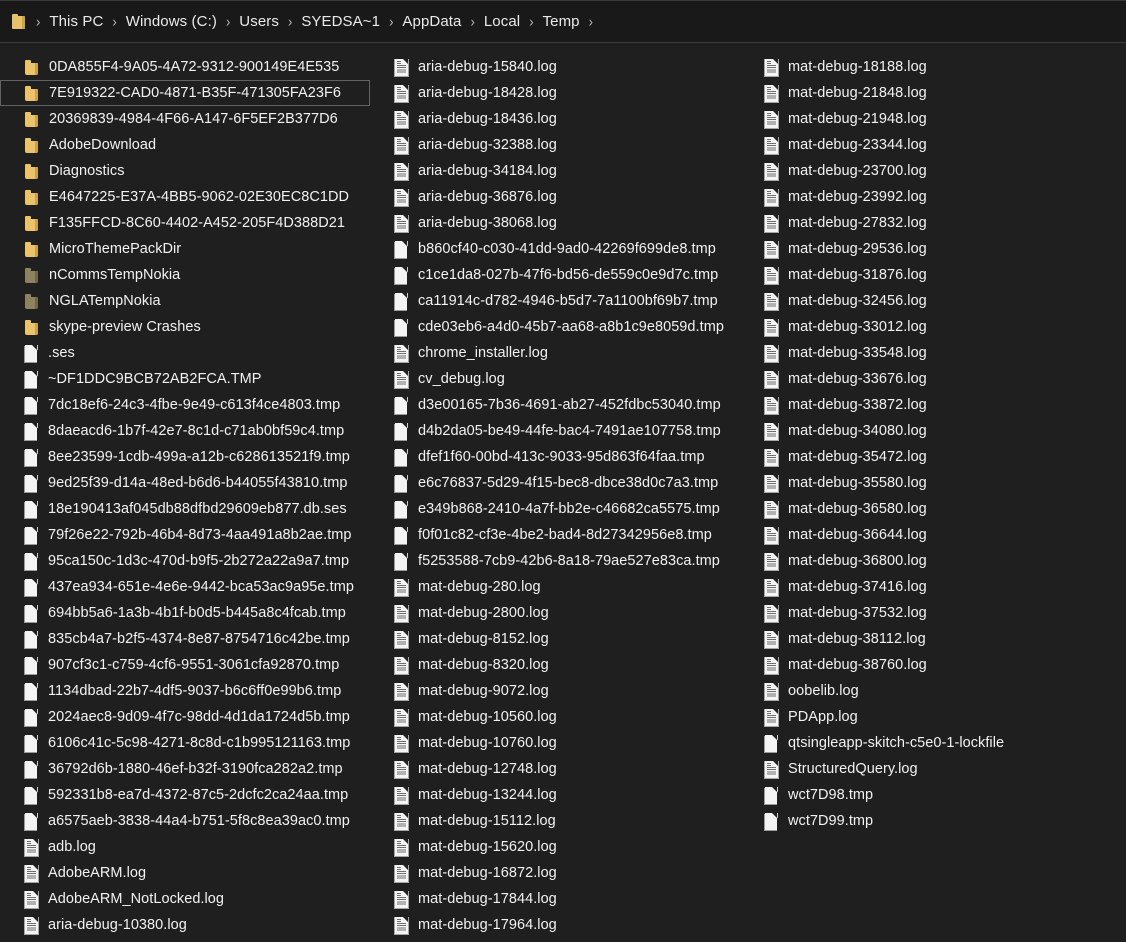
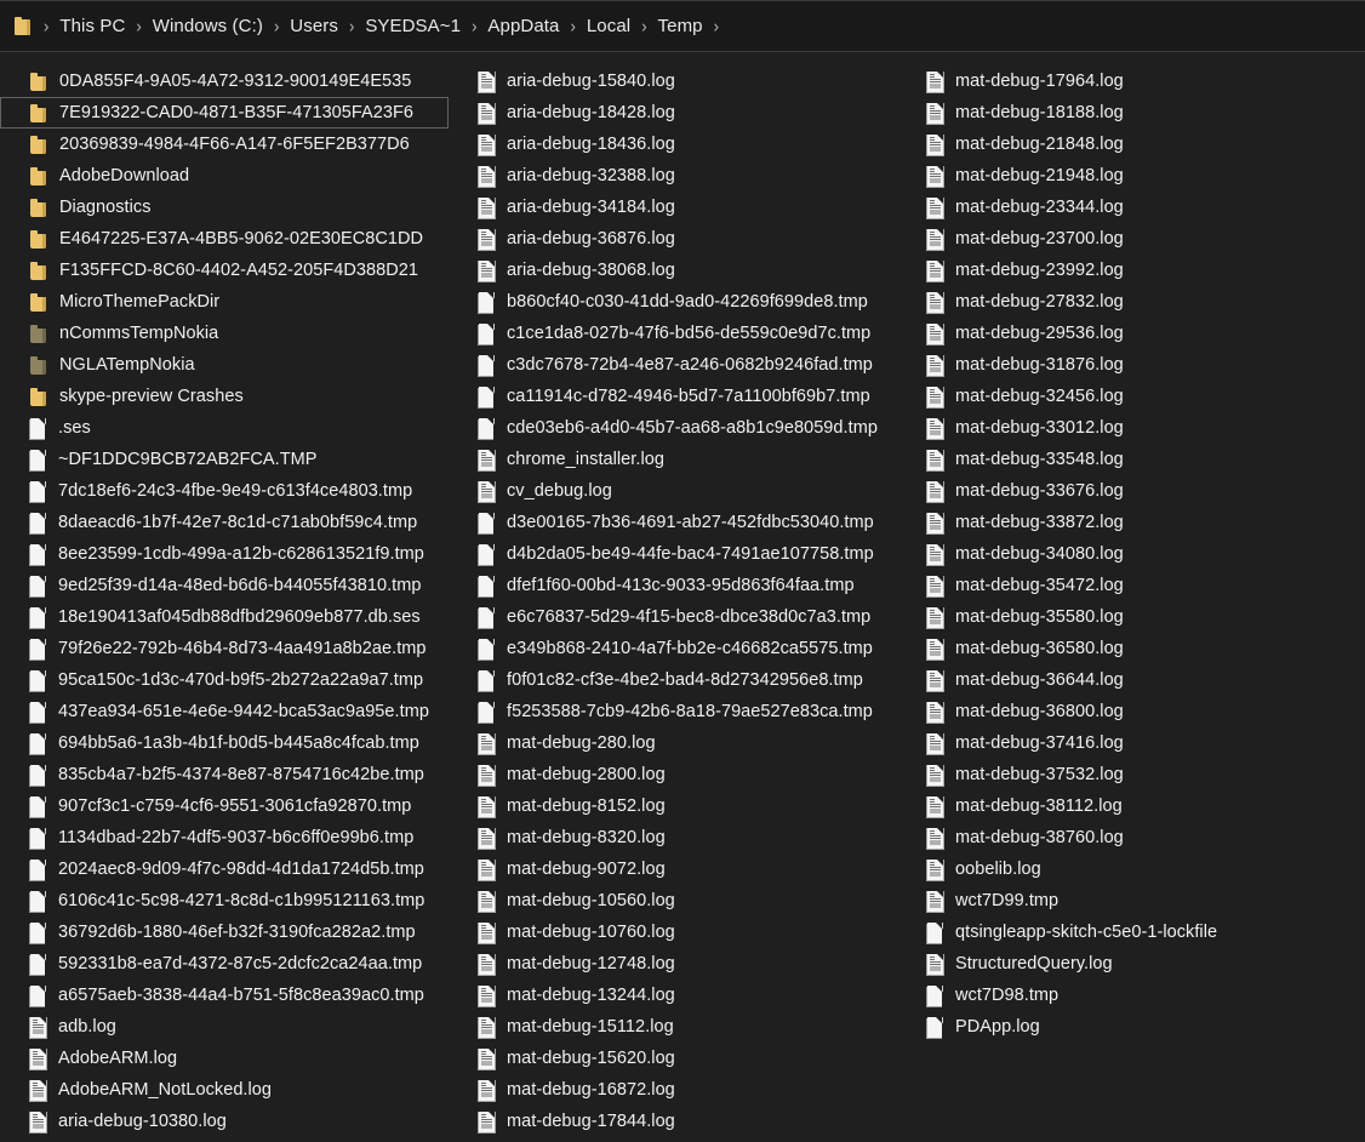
  › This PC › Windows (C:) › Users › SYEDSA~1 › AppData › Local › Temp ›
  0DA855F4-9A05-4A72-9312-900149E4E535
  7E919322-CAD0-4871-B35F-471305FA23F6
  20369839-4984-4F66-A147-6F5EF2B377D6
  AdobeDownload
  Diagnostics
  E4647225-E37A-4BB5-9062-02E30EC8C1DD
  F135FFCD-8C60-4402-A452-205F4D388D21
  MicroThemePackDir
  nCommsTempNokia
  NGLATempNokia
  skype-preview Crashes
  .ses
  ~DF1DDC9BCB72AB2FCA.TMP
  7dc18ef6-24c3-4fbe-9e49-c613f4ce4803.tmp
  8daeacd6-1b7f-42e7-8c1d-c71ab0bf59c4.tmp
  8ee23599-1cdb-499a-a12b-c628613521f9.tmp
  9ed25f39-d14a-48ed-b6d6-b44055f43810.tmp
  18e190413af045db88dfbd29609eb877.db.ses
  79f26e22-792b-46b4-8d73-4aa491a8b2ae.tmp
  95ca150c-1d3c-470d-b9f5-2b272a22a9a7.tmp
  437ea934-651e-4e6e-9442-bca53ac9a95e.tmp
  694bb5a6-1a3b-4b1f-b0d5-b445a8c4fcab.tmp
  835cb4a7-b2f5-4374-8e87-8754716c42be.tmp
  907cf3c1-c759-4cf6-9551-3061cfa92870.tmp
  1134dbad-22b7-4df5-9037-b6c6ff0e99b6.tmp
  2024aec8-9d09-4f7c-98dd-4d1da1724d5b.tmp
  6106c41c-5c98-4271-8c8d-c1b995121163.tmp
  36792d6b-1880-46ef-b32f-3190fca282a2.tmp
  592331b8-ea7d-4372-87c5-2dcfc2ca24aa.tmp
  a6575aeb-3838-44a4-b751-5f8c8ea39ac0.tmp
  adb.log
  AdobeARM.log
  AdobeARM_NotLocked.log
  aria-debug-10380.log
  aria-debug-15840.log
  aria-debug-18428.log
  aria-debug-18436.log
  aria-debug-32388.log
  aria-debug-34184.log
  aria-debug-36876.log
  aria-debug-38068.log
  b860cf40-c030-41dd-9ad0-42269f699de8.tmp
  c1ce1da8-027b-47f6-bd56-de559c0e9d7c.tmp
+ c3dc7678-72b4-4e87-a246-0682b9246fad.tmp
  ca11914c-d782-4946-b5d7-7a1100bf69b7.tmp
  cde03eb6-a4d0-45b7-aa68-a8b1c9e8059d.tmp
  chrome_installer.log
  cv_debug.log
  d3e00165-7b36-4691-ab27-452fdbc53040.tmp
  d4b2da05-be49-44fe-bac4-7491ae107758.tmp
  dfef1f60-00bd-413c-9033-95d863f64faa.tmp
  e6c76837-5d29-4f15-bec8-dbce38d0c7a3.tmp
  e349b868-2410-4a7f-bb2e-c46682ca5575.tmp
  f0f01c82-cf3e-4be2-bad4-8d27342956e8.tmp
  f5253588-7cb9-42b6-8a18-79ae527e83ca.tmp
  mat-debug-280.log
  mat-debug-2800.log
  mat-debug-8152.log
  mat-debug-8320.log
  mat-debug-9072.log
  mat-debug-10560.log
  mat-debug-10760.log
  mat-debug-12748.log
  mat-debug-13244.log
  mat-debug-15112.log
  mat-debug-15620.log
  mat-debug-16872.log
  mat-debug-17844.log
  mat-debug-17964.log
  mat-debug-18188.log
  mat-debug-21848.log
  mat-debug-21948.log
  mat-debug-23344.log
  mat-debug-23700.log
  mat-debug-23992.log
  mat-debug-27832.log
  mat-debug-29536.log
  mat-debug-31876.log
  mat-debug-32456.log
  mat-debug-33012.log
  mat-debug-33548.log
  mat-debug-33676.log
  mat-debug-33872.log
  mat-debug-34080.log
  mat-debug-35472.log
  mat-debug-35580.log
  mat-debug-36580.log
  mat-debug-36644.log
  mat-debug-36800.log
  mat-debug-37416.log
  mat-debug-37532.log
  mat-debug-38112.log
  mat-debug-38760.log
  oobelib.log
- PDApp.log
+ wct7D99.tmp
  qtsingleapp-skitch-c5e0-1-lockfile
  StructuredQuery.log
  wct7D98.tmp
- wct7D99.tmp
+ PDApp.log
